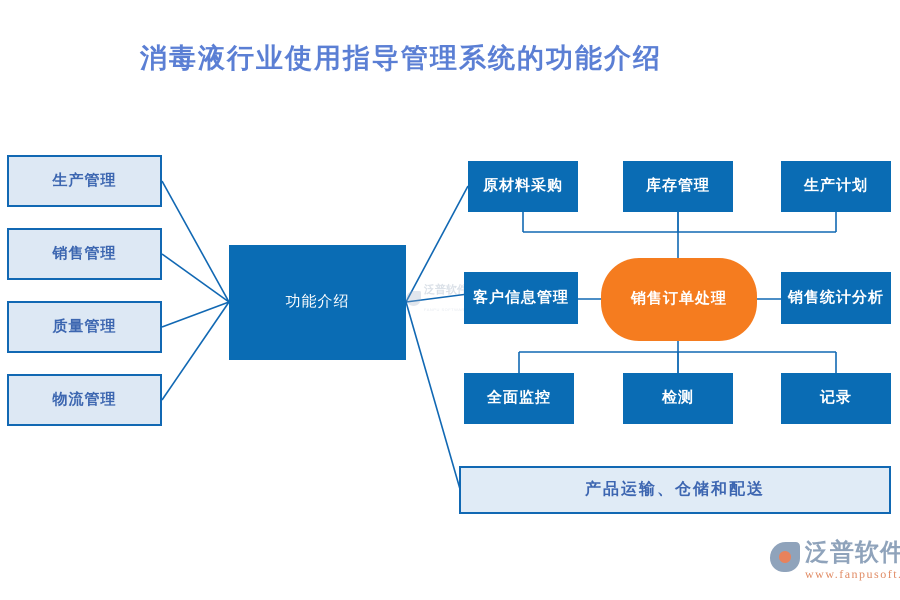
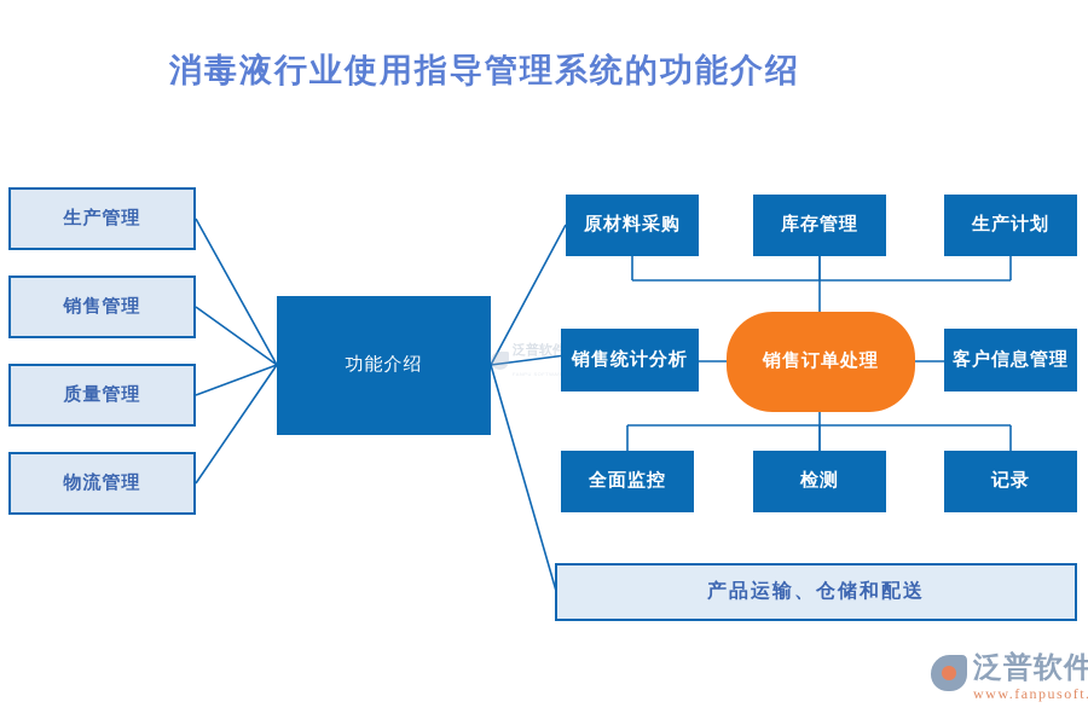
  消毒液行业使用指导管理系统的功能介绍
  生产管理
  销售管理
  质量管理
  物流管理
  功能介绍
  原材料采购
  库存管理
  生产计划
- 客户信息管理
+ 销售统计分析
  销售订单处理
- 销售统计分析
+ 客户信息管理
  全面监控
  检测
  记录
  产品运输、仓储和配送
  泛普软件
  泛普软件
  www.fanpusoft
